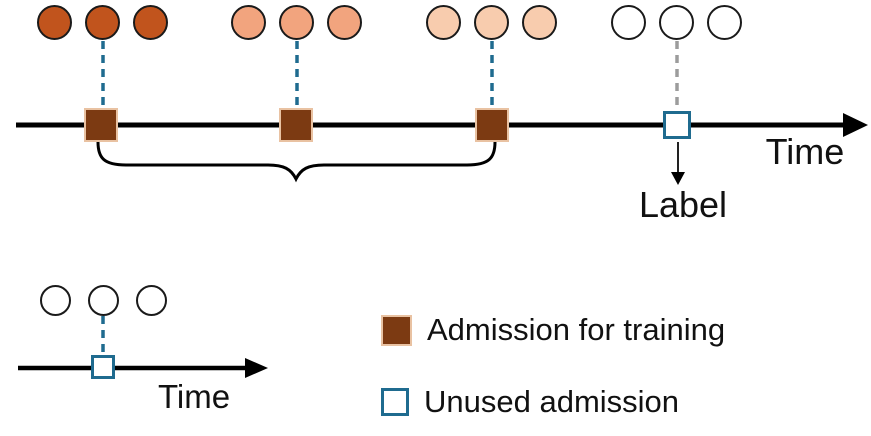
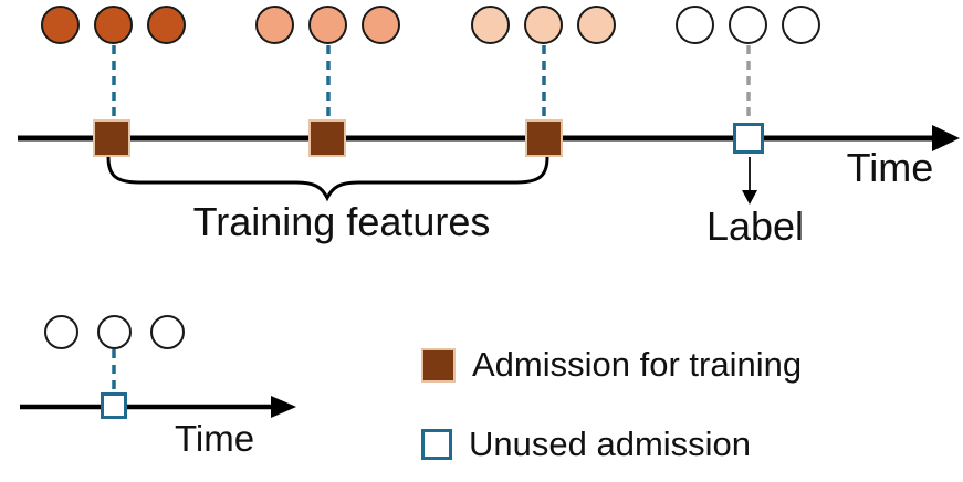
  Time
+ Training features
  Label
  Time
  Admission for training
  Unused admission
